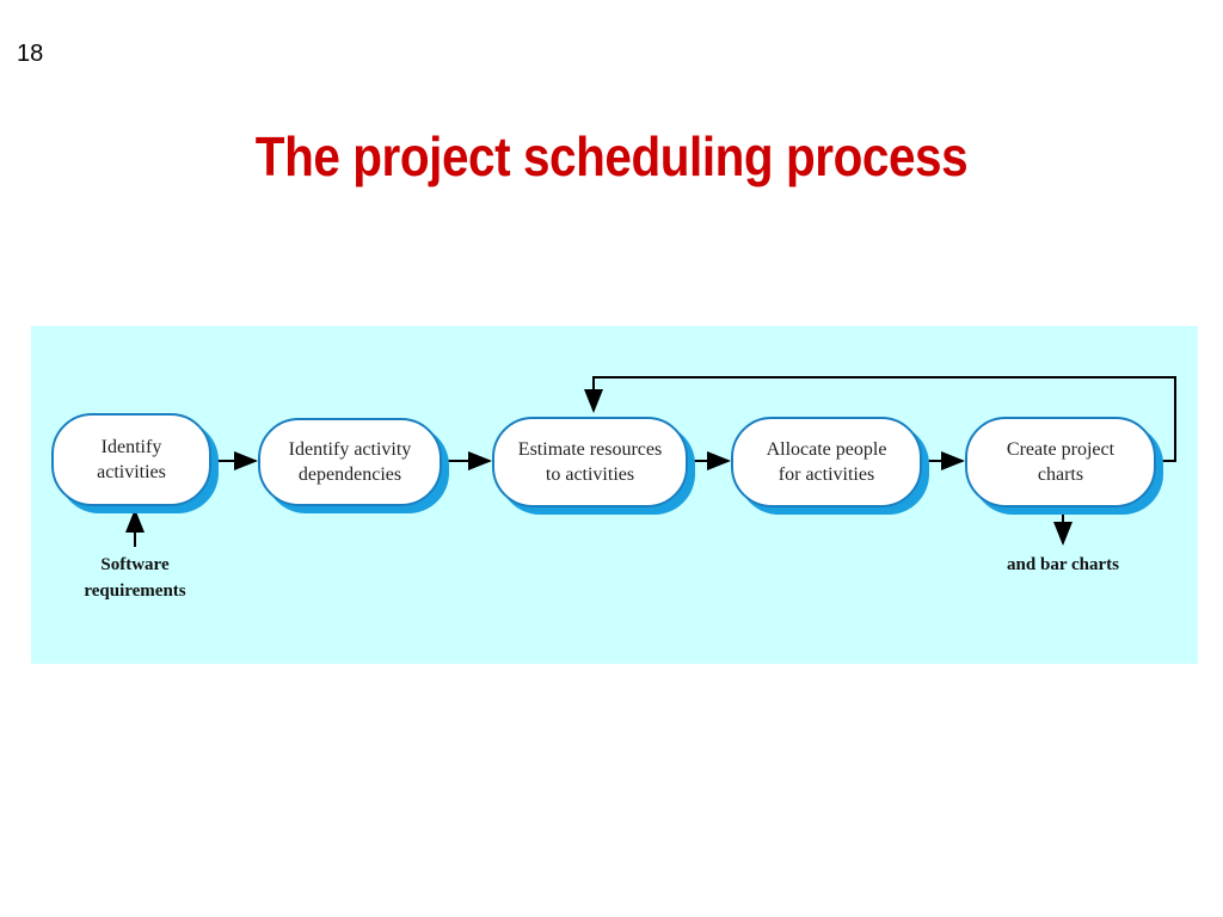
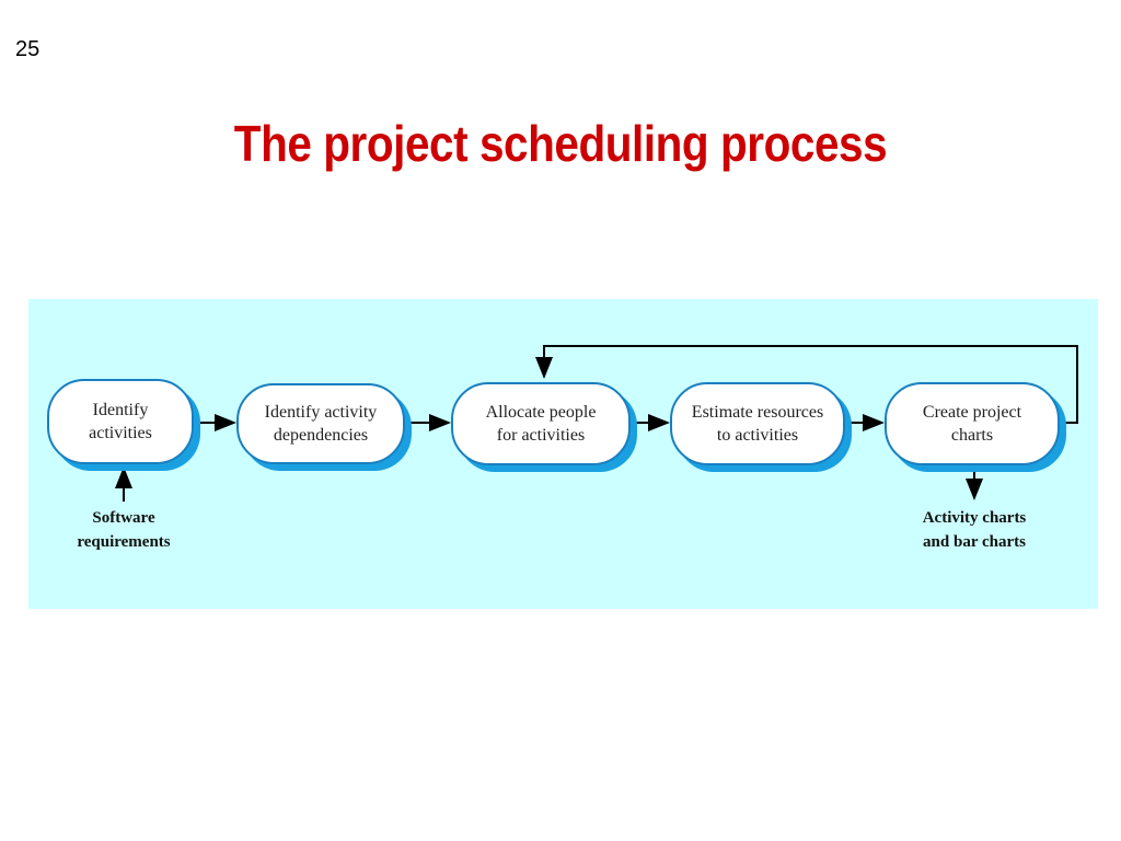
- 18
+ 25
  The project scheduling process
  Identify
  activities
  Identify activity
  dependencies
- Estimate resources
+ Allocate people
- to activities
+ for activities
- Allocate people
+ Estimate resources
- for activities
+ to activities
  Create project
  charts
  Software
  requirements
+ Activity charts
  and bar charts
